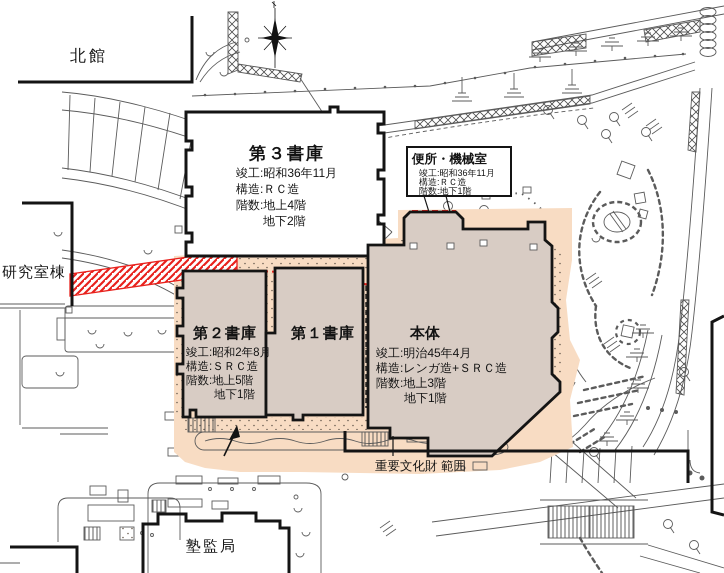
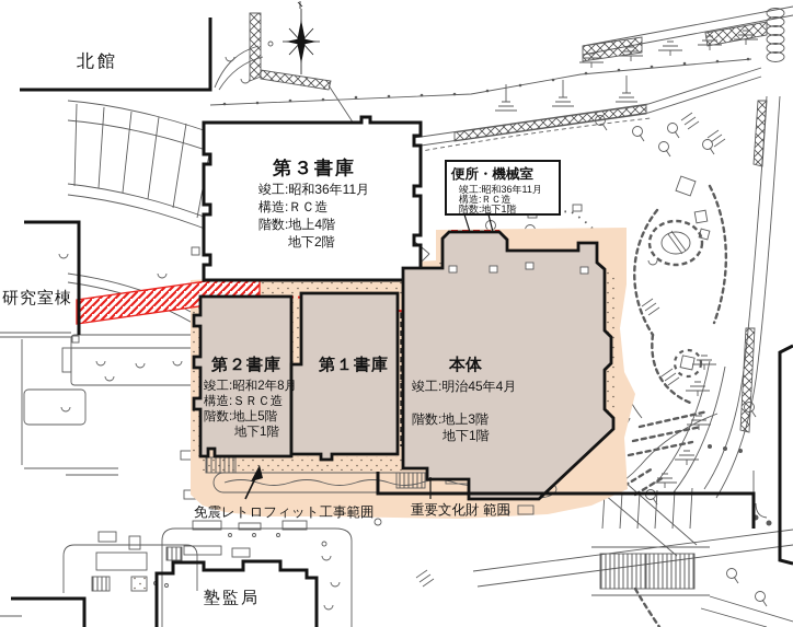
  便所・機械室
  竣工:昭和36年11月
  構造:ＲＣ造
  階数:地下1階
  北館
  研究室棟
  塾監局
+ 免震レトロフィット工事範囲
  重要文化財 範囲
  第３書庫
  竣工:昭和36年11月
  構造:ＲＣ造
  階数:地上4階
  地下2階
  第２書庫
  竣工:昭和2年8月
  構造:ＳＲＣ造
  階数:地上5階
  地下1階
  第１書庫
  本体
  竣工:明治45年4月
- 構造:レンガ造+ＳＲＣ造
  階数:地上3階
  地下1階
